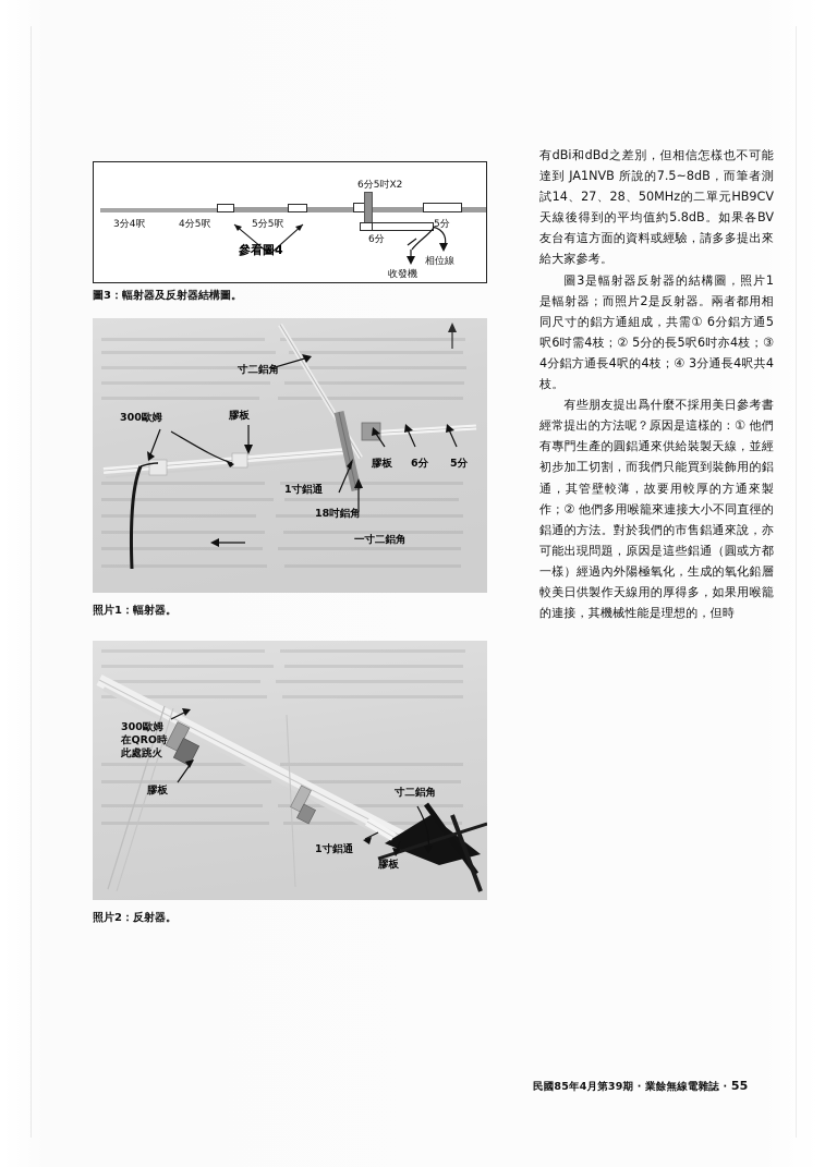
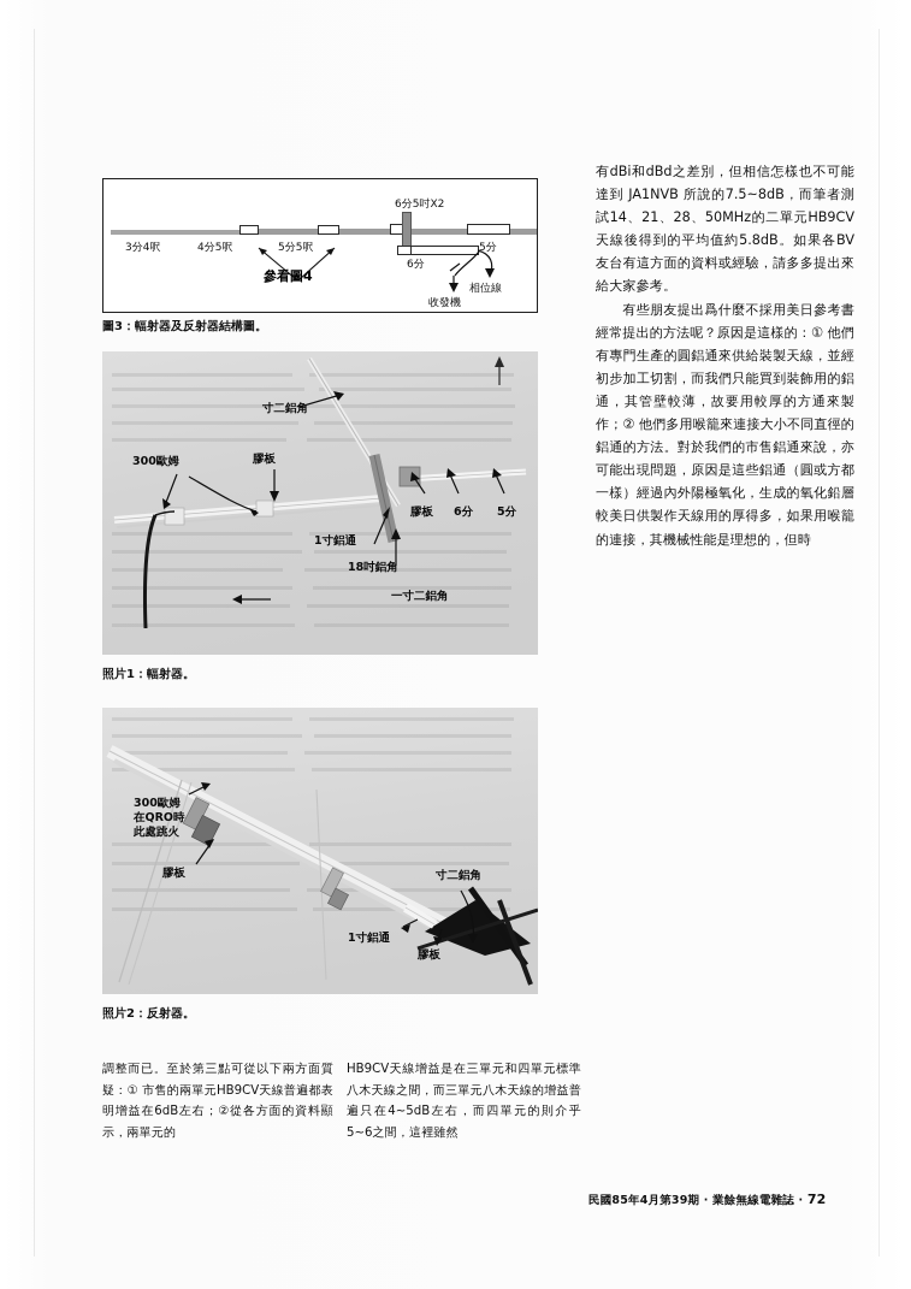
  3分4呎
  4分5呎
  5分5呎
  參看圖4
  6分5吋X2
  6分
  5分
  相位線
  收發機
  圖3：輻射器及反射器結構圖。
  寸二鋁角
  300歐姆
  膠板
  膠板
  6分
  5分
  1寸鋁通
  18吋鋁角
  一寸二鋁角
  照片1：輻射器。
  300歐姆
  在QRO時
  此處跳火
  膠板
  寸二鋁角
  1寸鋁通
  膠板
  照片2：反射器。
- 有dBi和dBd之差別，但相信怎樣也不可能達到 JA1NVB 所說的7.5~8dB，而筆者測試14、27、28、50MHz的二單元HB9CV天線後得到的平均值約5.8dB。如果各BV友台有這方面的資料或經驗，請多多提出來給大家參考。
+ 有dBi和dBd之差別，但相信怎樣也不可能達到 JA1NVB 所說的7.5~8dB，而筆者測試14、21、28、50MHz的二單元HB9CV天線後得到的平均值約5.8dB。如果各BV友台有這方面的資料或經驗，請多多提出來給大家參考。
- 圖3是輻射器反射器的結構圖，照片1是輻射器；而照片2是反射器。兩者都用相同尺寸的鋁方通組成，共需① 6分鋁方通5呎6吋需4枝；② 5分的長5呎6吋亦4枝；③ 4分鋁方通長4呎的4枝；④ 3分通長4呎共4枝。
  有些朋友提出爲什麼不採用美日參考書經常提出的方法呢？原因是這樣的：① 他們有專門生產的圓鋁通來供給裝製天線，並經初步加工切割，而我們只能買到裝飾用的鋁通，其管壁較薄，故要用較厚的方通來製作；② 他們多用喉籠來連接大小不同直徑的鋁通的方法。對於我們的市售鋁通來說，亦可能出現問題，原因是這些鋁通（圓或方都一樣）經過內外陽極氧化，生成的氧化鉛層較美日供製作天線用的厚得多，如果用喉籠的連接，其機械性能是理想的，但時
+ 調整而已。至於第三點可從以下兩方面質疑：① 市售的兩單元HB9CV天線普遍都表明增益在6dB左右；②從各方面的資料顯示，兩單元的
+ HB9CV天線增益是在三單元和四單元標準八木天線之間，而三單元八木天線的增益普遍只在4~5dB左右，而四單元的則介乎5~6之間，這裡雖然
- 民國85年4月第39期 · 業餘無線電雜誌 · 55
+ 民國85年4月第39期 · 業餘無線電雜誌 · 72
